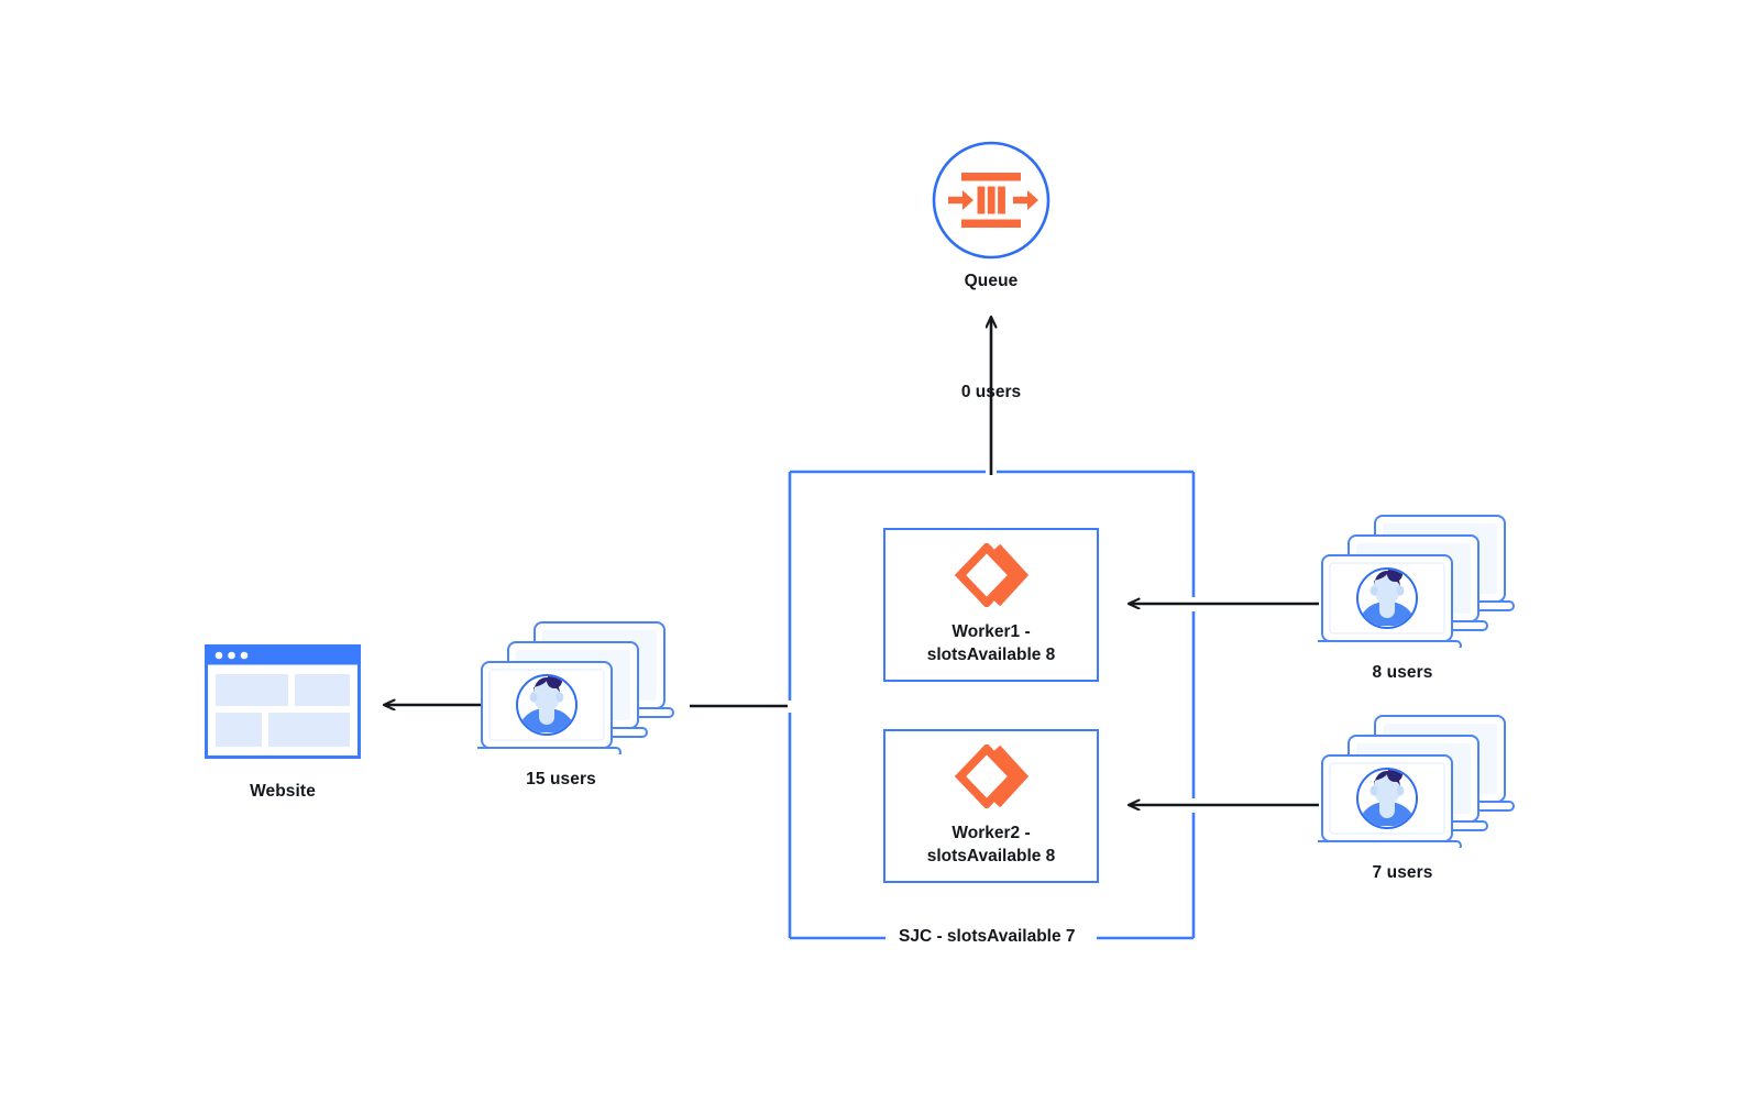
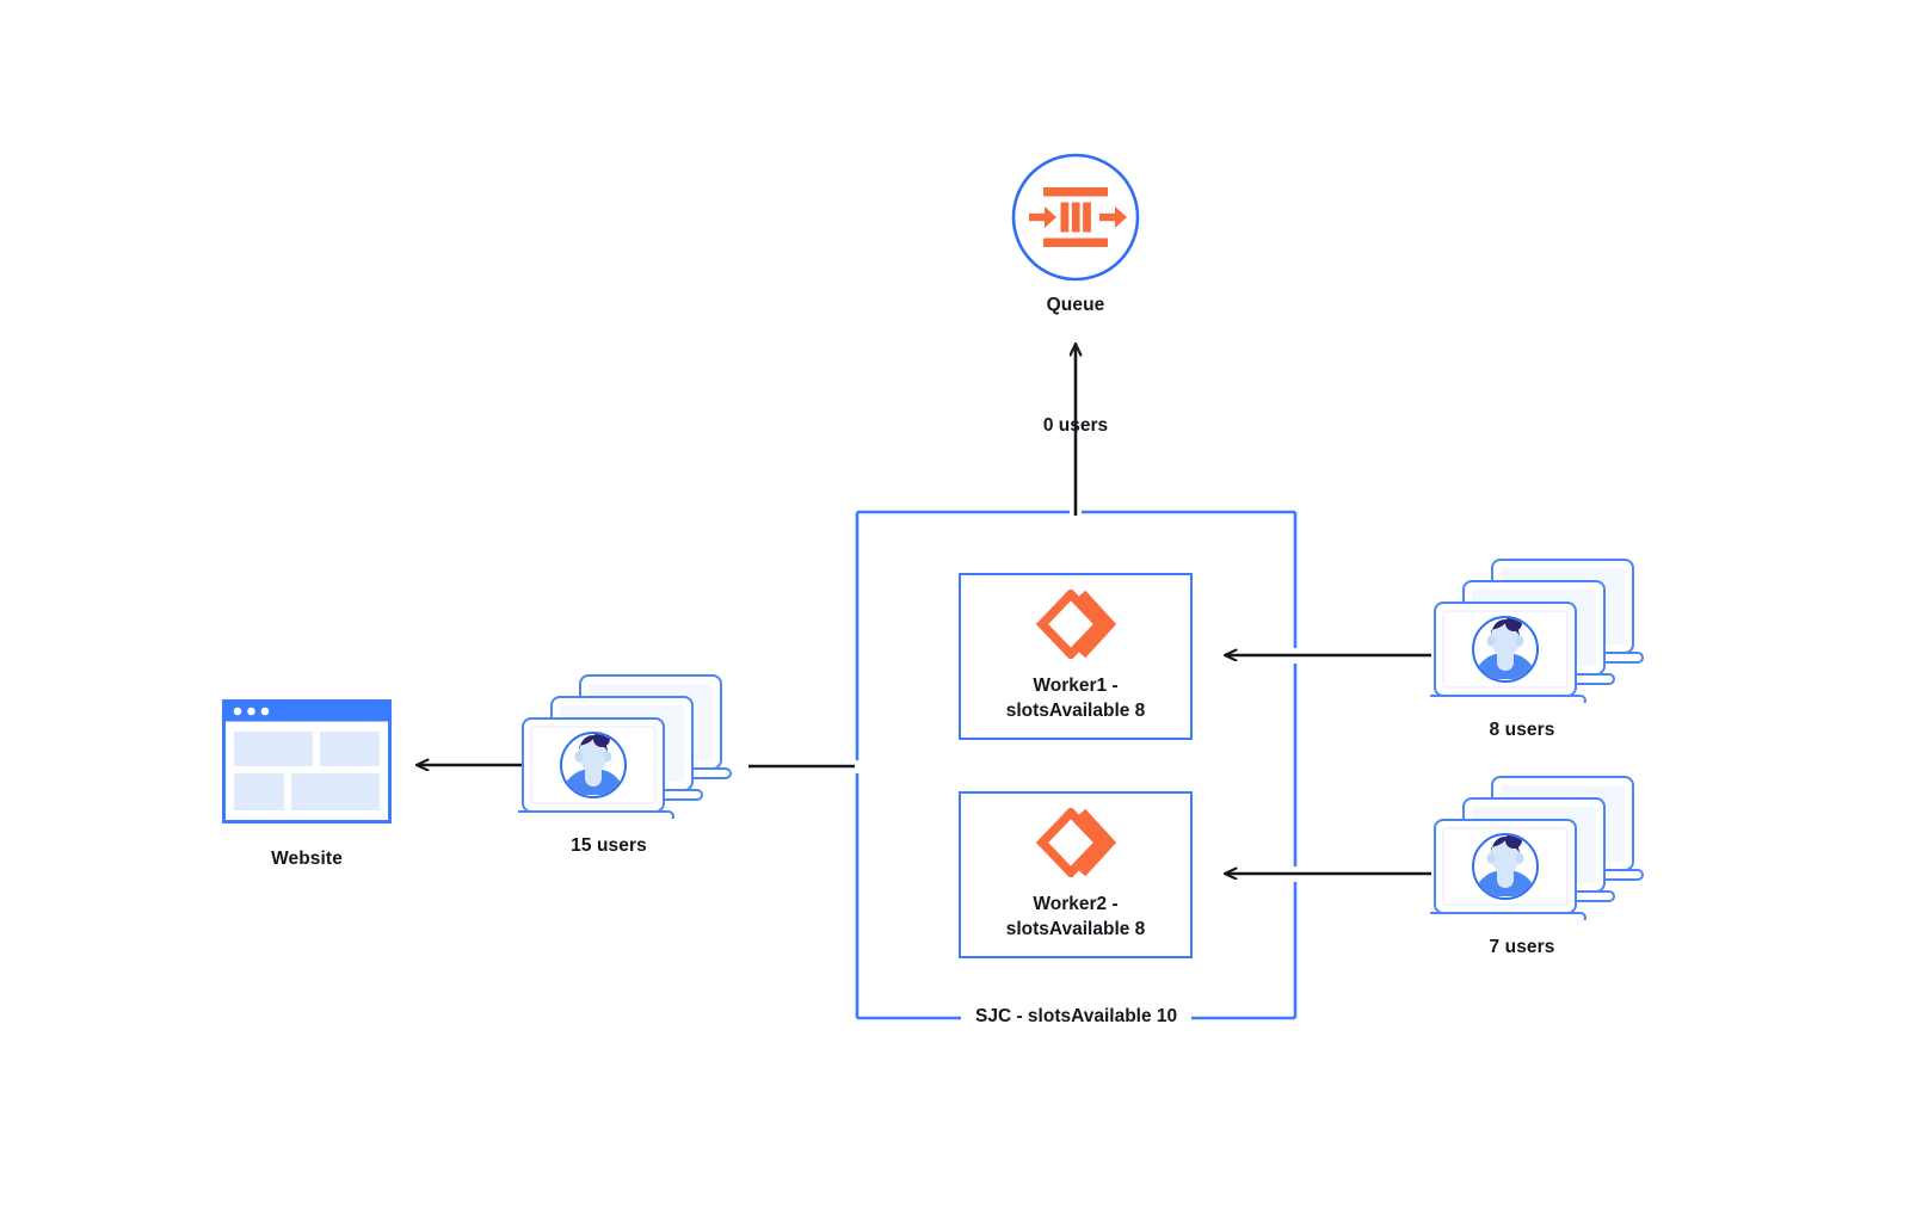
  Queue
  0 users
  Website
  15 users
  Worker1 -
  slotsAvailable 8
  Worker2 -
  slotsAvailable 8
- SJC - slotsAvailable 7
+ SJC - slotsAvailable 10
  8 users
  7 users
